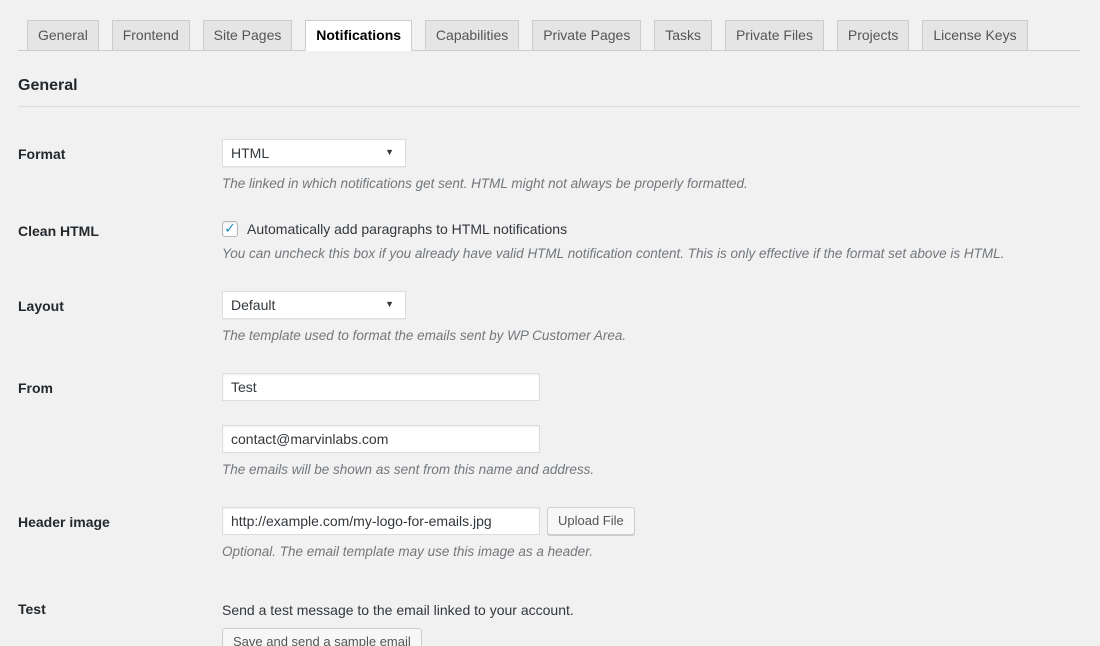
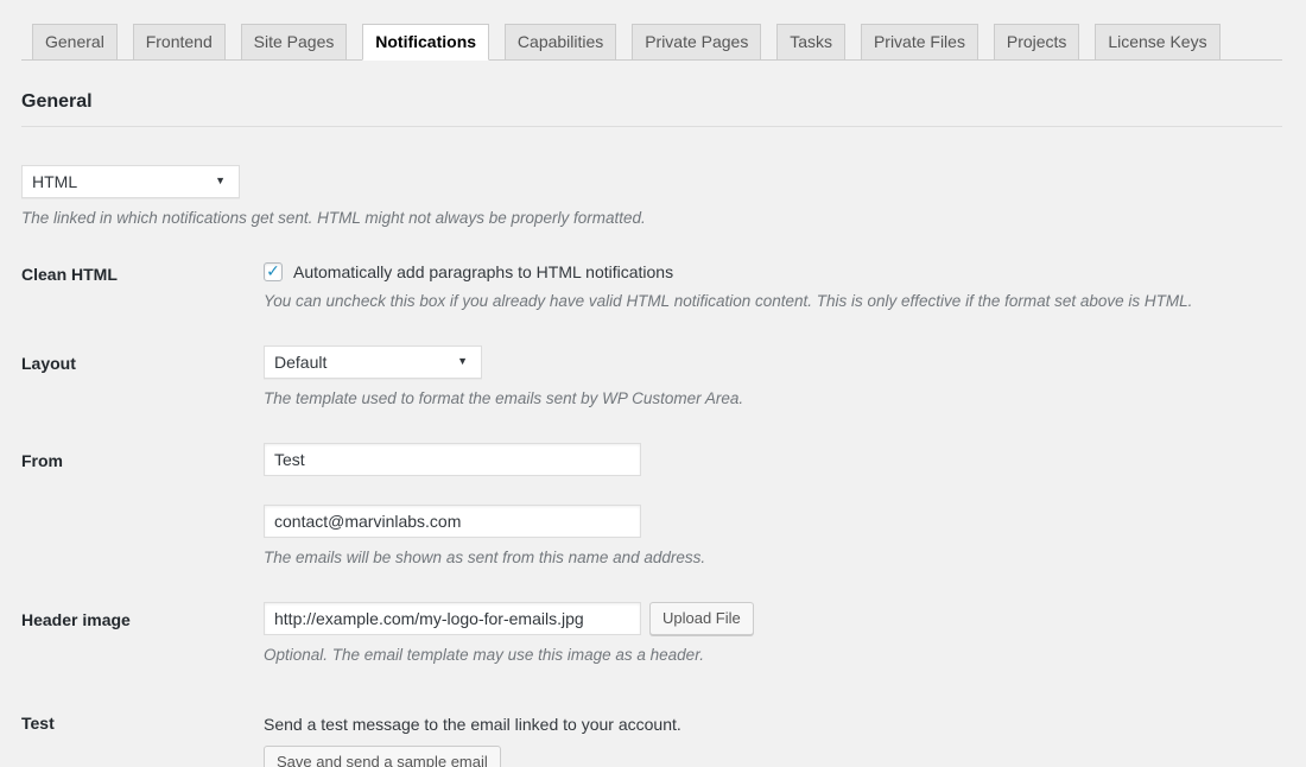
  General Frontend Site Pages Notifications Capabilities Private Pages Tasks Private Files Projects License Keys
  General
- Format
  HTML
  ▼
  The linked in which notifications get sent. HTML might not always be properly formatted.
  Clean HTML
  ✓
  Automatically add paragraphs to HTML notifications
  You can uncheck this box if you already have valid HTML notification content. This is only effective if the format set above is HTML.
  Layout
  Default
  ▼
  The template used to format the emails sent by WP Customer Area.
  From
  Test
  contact@marvinlabs.com
  The emails will be shown as sent from this name and address.
  Header image
  http://example.com/my-logo-for-emails.jpg
  Upload File
  Optional. The email template may use this image as a header.
  Test
  Send a test message to the email linked to your account.
  Save and send a sample email
